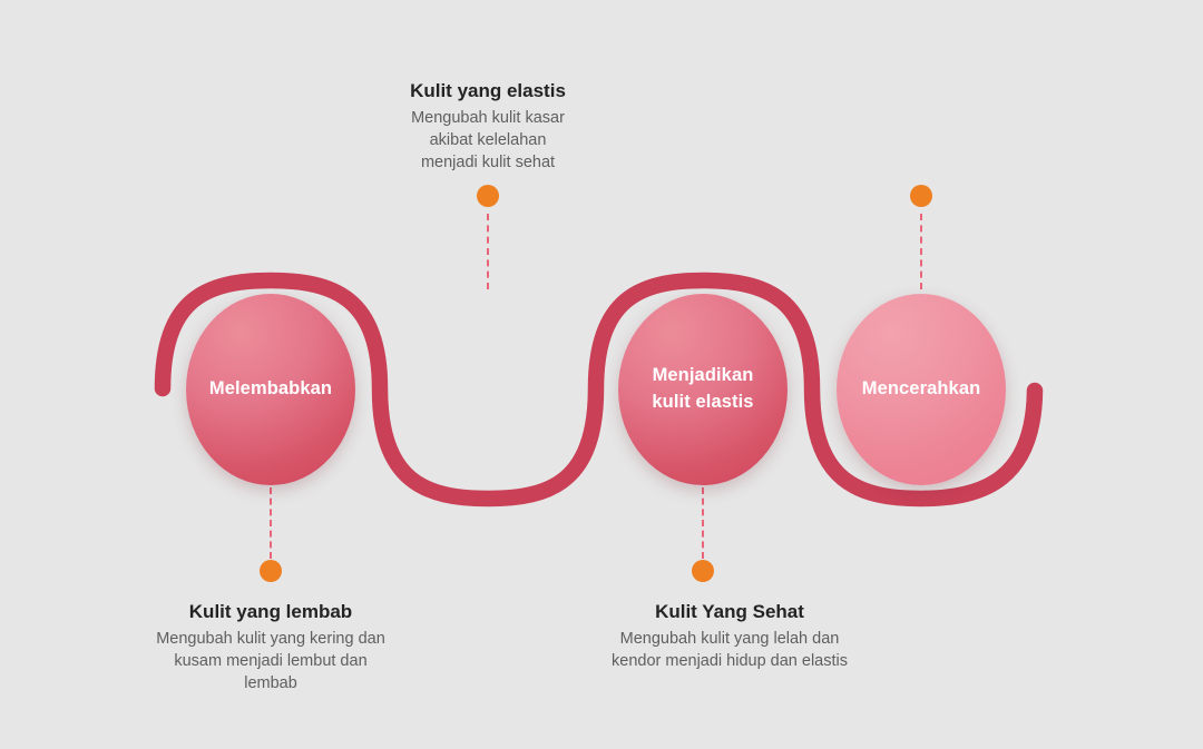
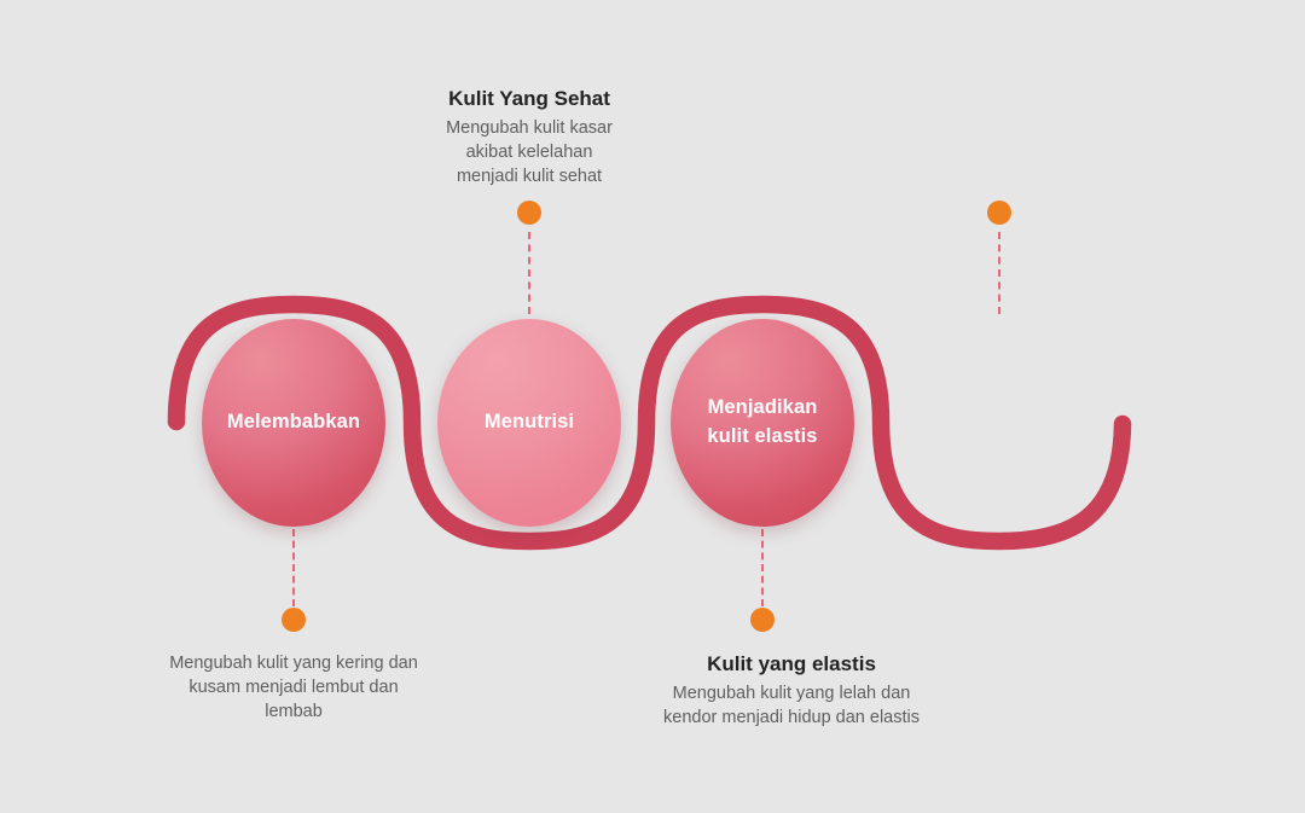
  Melembabkan
+ Menutrisi
  Menjadikan
  kulit elastis
- Mencerahkan
- Kulit yang lembab
  Mengubah kulit yang kering dan
  kusam menjadi lembut dan
  lembab
- Kulit yang elastis
+ Kulit Yang Sehat
  Mengubah kulit kasar
  akibat kelelahan
  menjadi kulit sehat
- Kulit Yang Sehat
+ Kulit yang elastis
  Mengubah kulit yang lelah dan
  kendor menjadi hidup dan elastis
